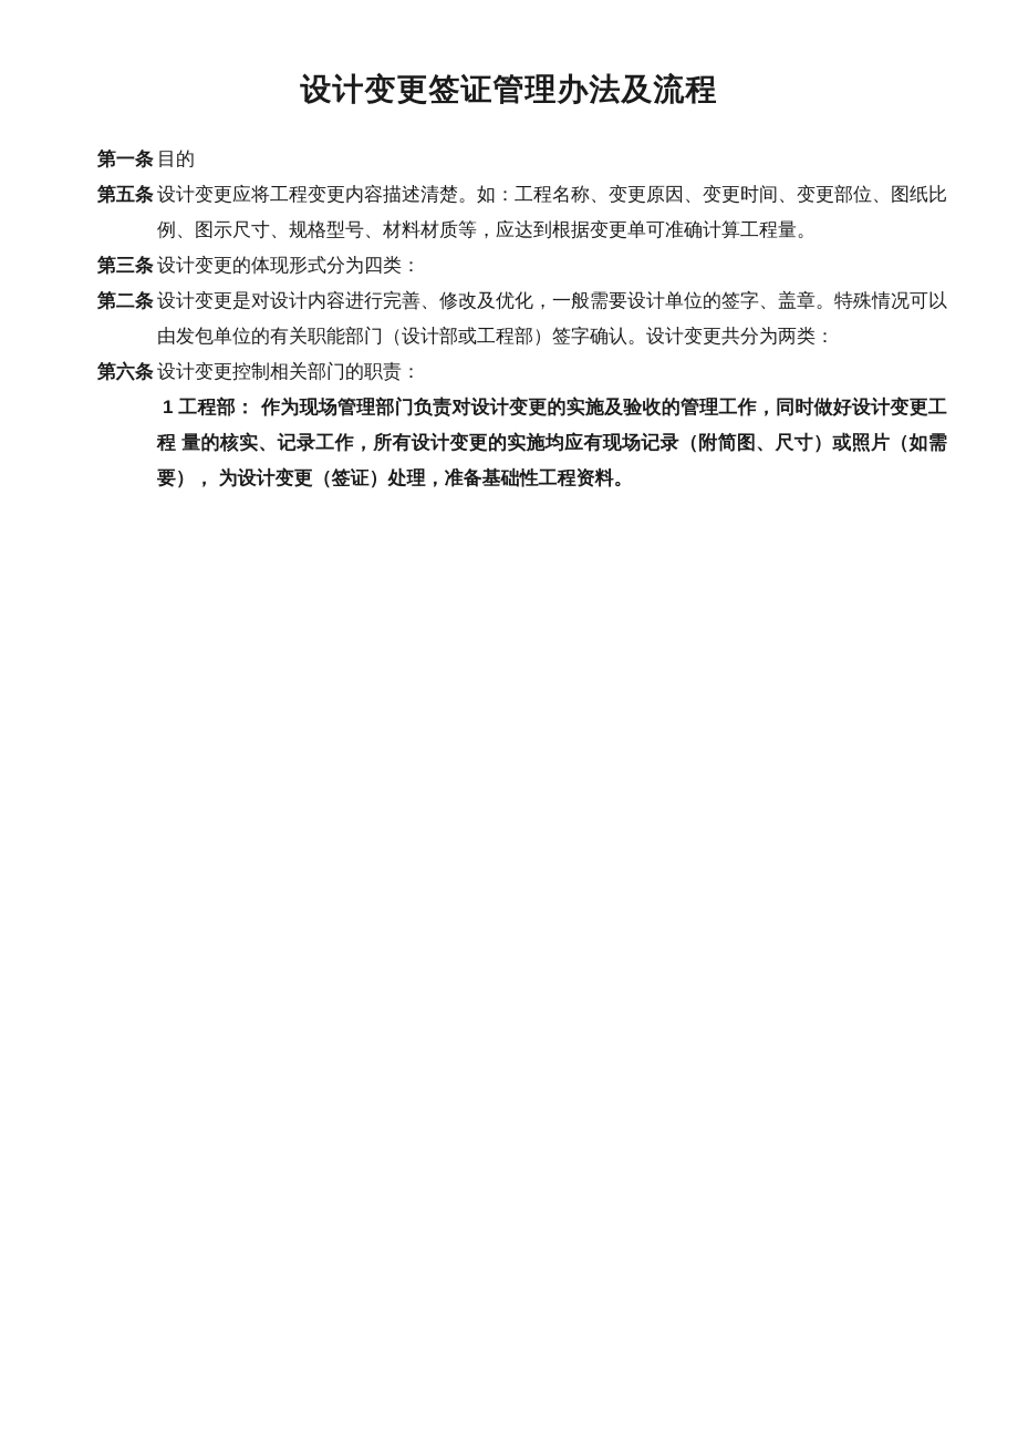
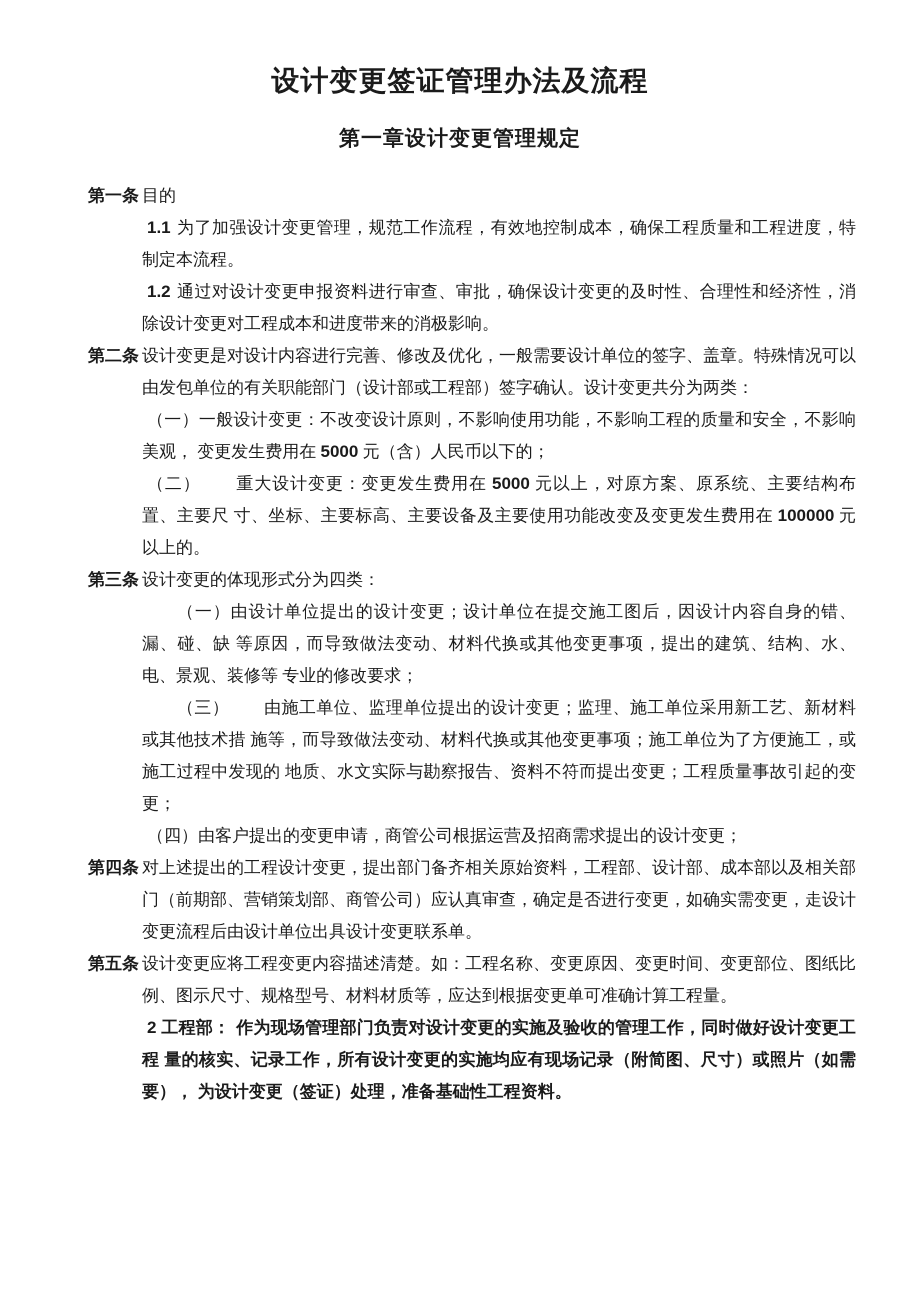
  设计变更签证管理办法及流程
+ 第一章设计变更管理规定
  第一条
  目的
+ 1.1 为了加强设计变更管理，规范工作流程，有效地控制成本，确保工程质量和工程进度，特制定本流程。
+ 1.2 通过对设计变更申报资料进行审查、审批，确保设计变更的及时性、合理性和经济性，消除设计变更对工程成本和进度带来的消极影响。
- 第五条
+ 第二条
- 设计变更应将工程变更内容描述清楚。如：工程名称、变更原因、变更时间、变更部位、图纸比例、图示尺寸、规格型号、材料材质等，应达到根据变更单可准确计算工程量。
+ 设计变更是对设计内容进行完善、修改及优化，一般需要设计单位的签字、盖章。特殊情况可以由发包单位的有关职能部门（设计部或工程部）签字确认。设计变更共分为两类：
+ （一）一般设计变更：不改变设计原则，不影响使用功能，不影响工程的质量和安全，不影响美观， 变更发生费用在 5000 元（含）人民币以下的；
+ （二） 重大设计变更：变更发生费用在 5000 元以上，对原方案、原系统、主要结构布置、主要尺 寸、坐标、主要标高、主要设备及主要使用功能改变及变更发生费用在 100000 元以上的。
  第三条
  设计变更的体现形式分为四类：
+ （一）由设计单位提出的设计变更；设计单位在提交施工图后，因设计内容自身的错、漏、碰、缺 等原因，而导致做法变动、材料代换或其他变更事项，提出的建筑、结构、水、电、景观、装修等 专业的修改要求；
+ （三） 由施工单位、监理单位提出的设计变更；监理、施工单位采用新工艺、新材料或其他技术措 施等，而导致做法变动、材料代换或其他变更事项；施工单位为了方便施工，或施工过程中发现的 地质、水文实际与勘察报告、资料不符而提出变更；工程质量事故引起的变更；
+ （四）由客户提出的变更申请，商管公司根据运营及招商需求提出的设计变更；
+ 第四条
+ 对上述提出的工程设计变更，提出部门备齐相关原始资料，工程部、设计部、成本部以及相关部门（前期部、营销策划部、商管公司）应认真审查，确定是否进行变更，如确实需变更，走设计变更流程后由设计单位出具设计变更联系单。
- 第二条
+ 第五条
- 设计变更是对设计内容进行完善、修改及优化，一般需要设计单位的签字、盖章。特殊情况可以由发包单位的有关职能部门（设计部或工程部）签字确认。设计变更共分为两类：
+ 设计变更应将工程变更内容描述清楚。如：工程名称、变更原因、变更时间、变更部位、图纸比例、图示尺寸、规格型号、材料材质等，应达到根据变更单可准确计算工程量。
- 第六条
- 设计变更控制相关部门的职责：
- 1 工程部： 作为现场管理部门负责对设计变更的实施及验收的管理工作，同时做好设计变更工程 量的核实、记录工作，所有设计变更的实施均应有现场记录（附简图、尺寸）或照片（如需要）， 为设计变更（签证）处理，准备基础性工程资料。
+ 2 工程部： 作为现场管理部门负责对设计变更的实施及验收的管理工作，同时做好设计变更工程 量的核实、记录工作，所有设计变更的实施均应有现场记录（附简图、尺寸）或照片（如需要）， 为设计变更（签证）处理，准备基础性工程资料。
